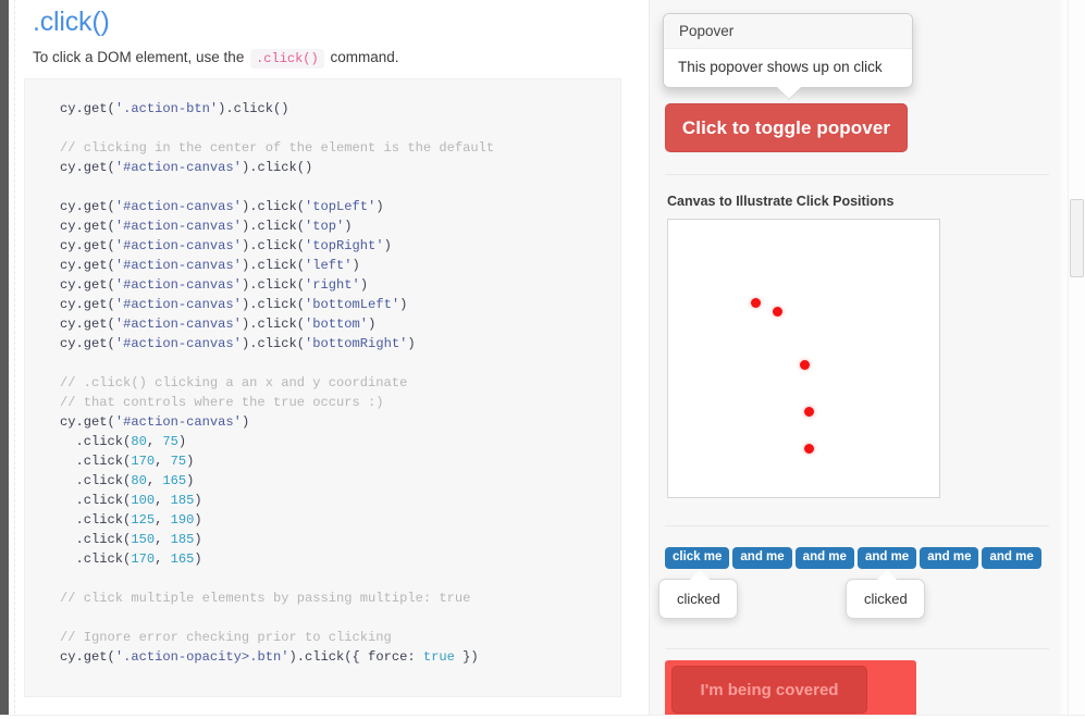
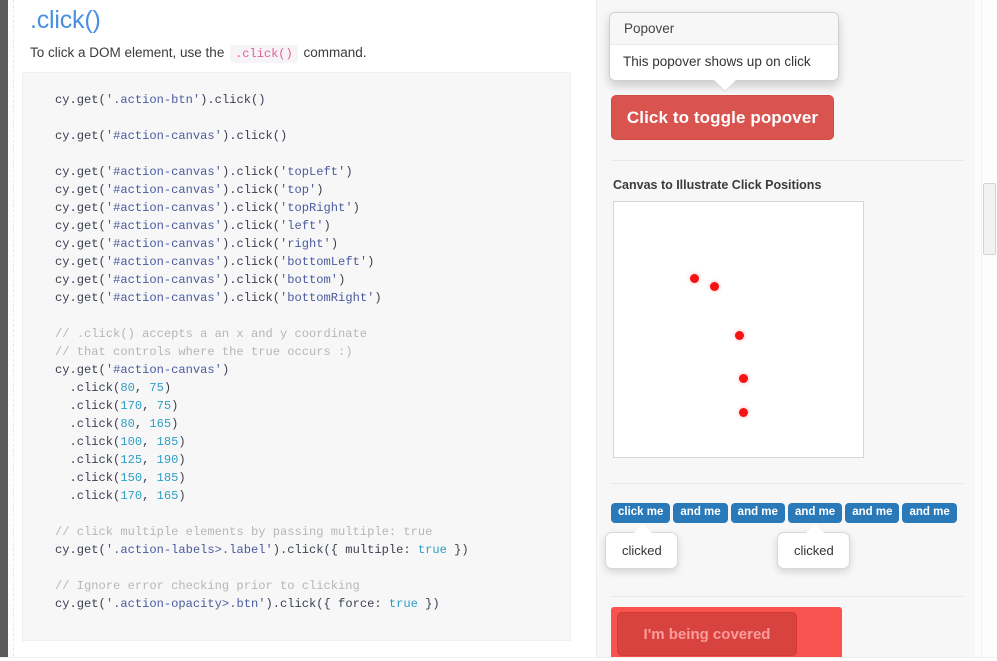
  .click()
  To click a DOM element, use the .click() command.
  cy.get('.action-btn').click()
- // clicking in the center of the element is the default
  cy.get('#action-canvas').click()
  cy.get('#action-canvas').click('topLeft')
  cy.get('#action-canvas').click('top')
  cy.get('#action-canvas').click('topRight')
  cy.get('#action-canvas').click('left')
  cy.get('#action-canvas').click('right')
  cy.get('#action-canvas').click('bottomLeft')
  cy.get('#action-canvas').click('bottom')
  cy.get('#action-canvas').click('bottomRight')
- // .click() clicking a an x and y coordinate
+ // .click() accepts a an x and y coordinate
  // that controls where the true occurs :)
  cy.get('#action-canvas')
  .click(80, 75)
  .click(170, 75)
  .click(80, 165)
  .click(100, 185)
  .click(125, 190)
  .click(150, 185)
  .click(170, 165)
  // click multiple elements by passing multiple: true
+ cy.get('.action-labels>.label').click({ multiple: true })
  // Ignore error checking prior to clicking
  cy.get('.action-opacity>.btn').click({ force: true })
  Popover
  This popover shows up on click
  Click to toggle popover
  Canvas to Illustrate Click Positions
  click me and me and me and me and me and me
  clicked
  clicked
  I'm being covered
